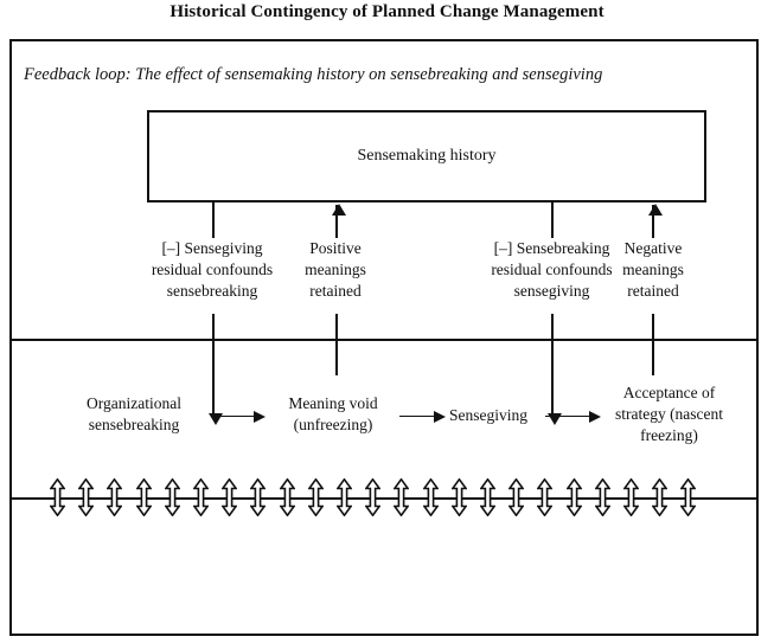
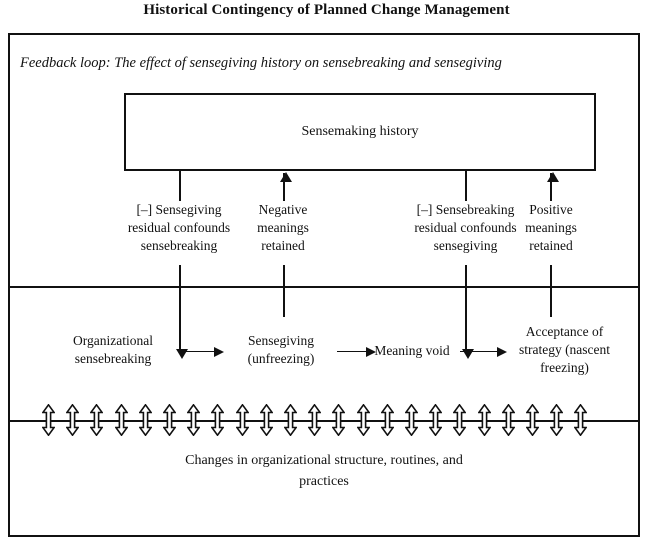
  Historical Contingency of Planned Change Management
- Feedback loop: The effect of sensemaking history on sensebreaking and sensegiving
+ Feedback loop: The effect of sensegiving history on sensebreaking and sensegiving
  Sensemaking history
  [–] Sensegiving
  residual confounds
  sensebreaking
- Positive
+ Negative
  meanings
  retained
  [–] Sensebreaking
  residual confounds
  sensegiving
- Negative
+ Positive
  meanings
  retained
  Organizational
  sensebreaking
- Meaning void
+ Sensegiving
  (unfreezing)
- Sensegiving
+ Meaning void
  Acceptance of
  strategy (nascent
  freezing)
+ Changes in organizational structure, routines, and
+ practices
